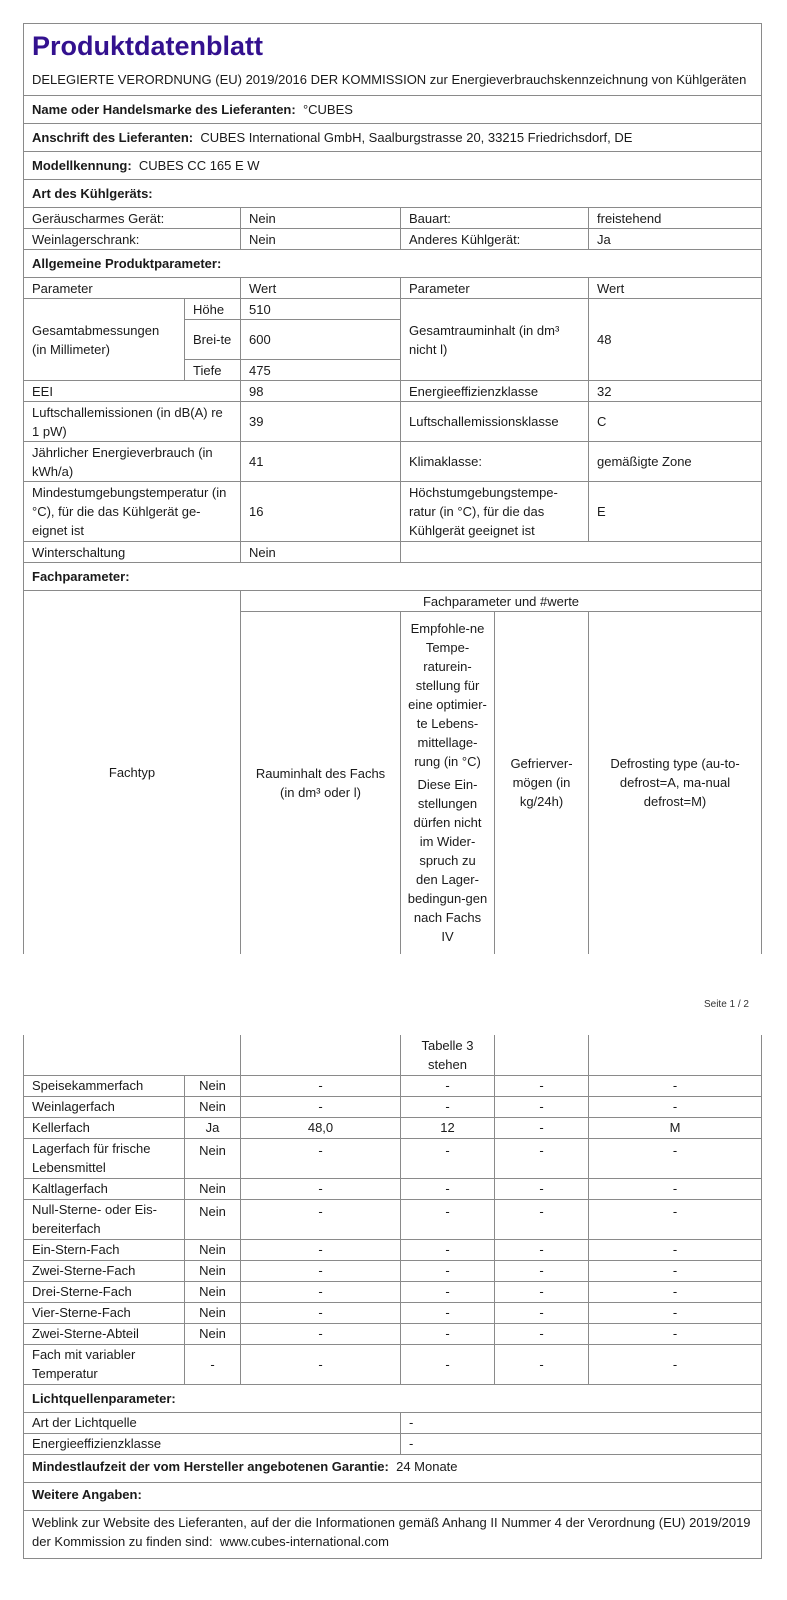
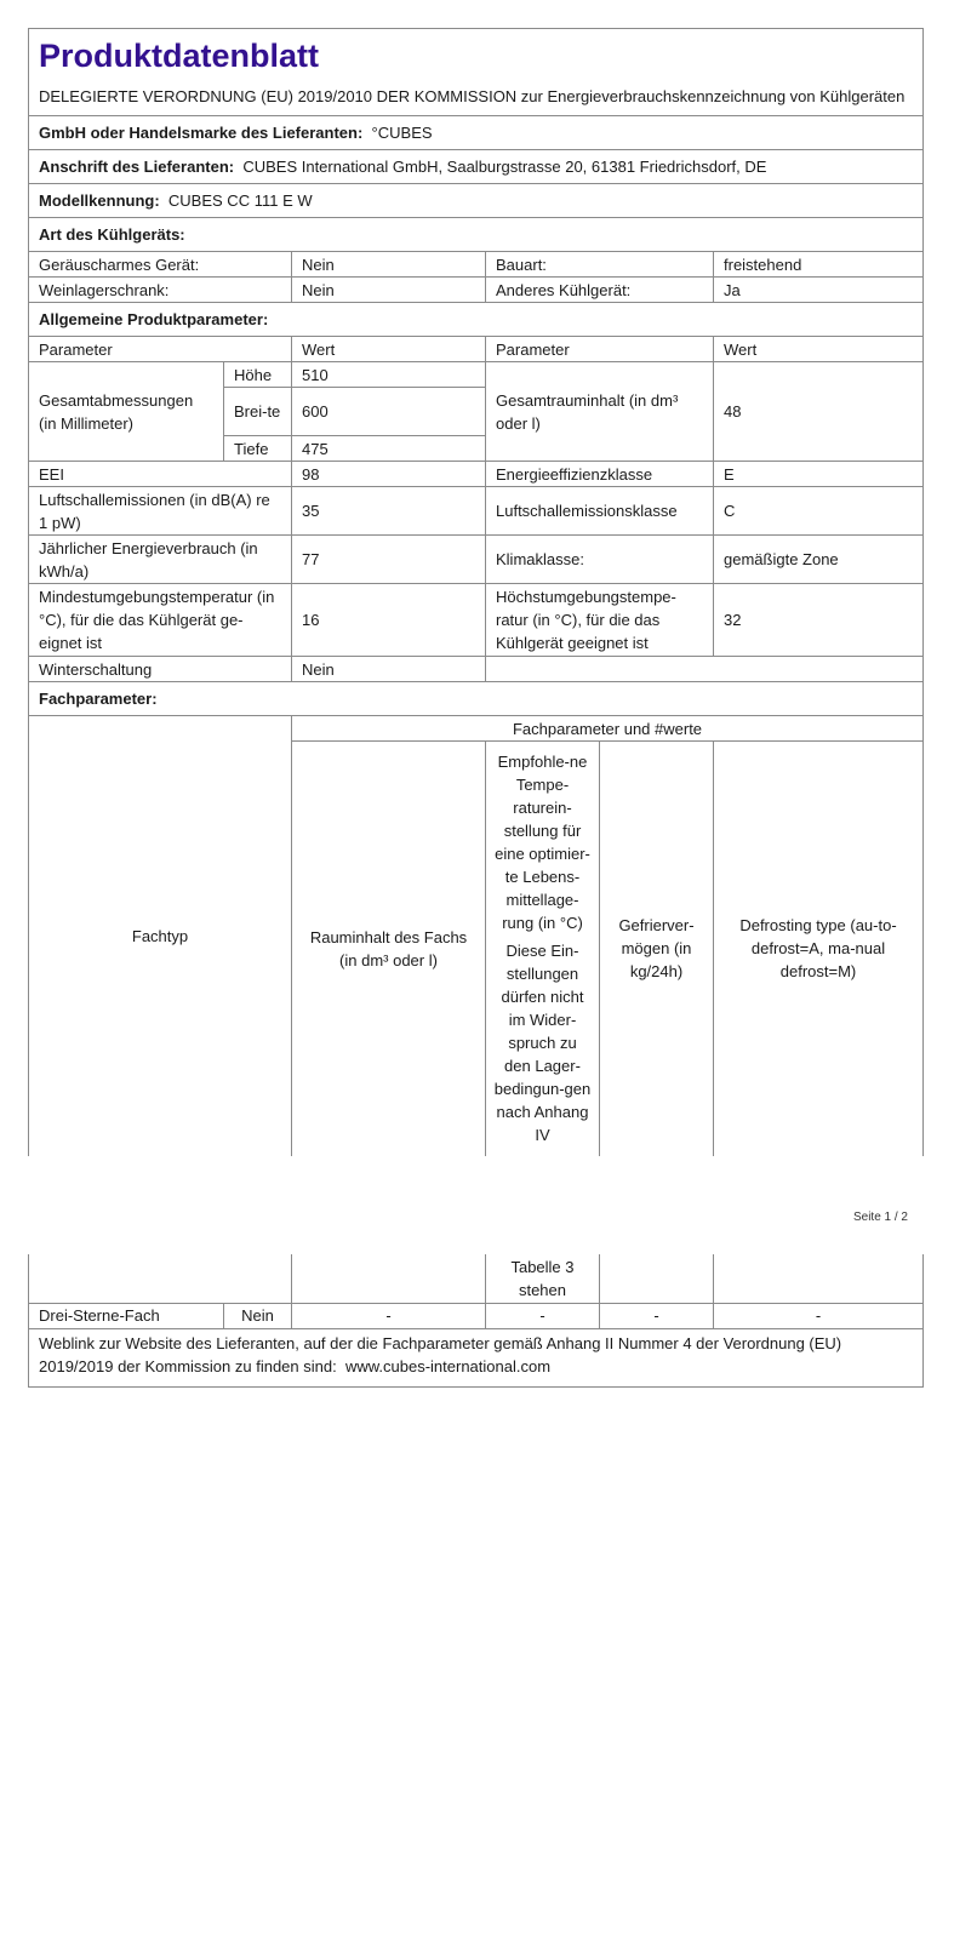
- Produktdatenblatt DELEGIERTE VERORDNUNG (EU) 2019/2016 DER KOMMISSION zur Energieverbrauchskennzeichnung von Kühlgeräten
+ Produktdatenblatt DELEGIERTE VERORDNUNG (EU) 2019/2010 DER KOMMISSION zur Energieverbrauchskennzeichnung von Kühlgeräten
- Name oder Handelsmarke des Lieferanten: °CUBES
+ GmbH oder Handelsmarke des Lieferanten: °CUBES
- Anschrift des Lieferanten: CUBES International GmbH, Saalburgstrasse 20, 33215 Friedrichsdorf, DE
+ Anschrift des Lieferanten: CUBES International GmbH, Saalburgstrasse 20, 61381 Friedrichsdorf, DE
- Modellkennung: CUBES CC 165 E W
+ Modellkennung: CUBES CC 111 E W
  Art des Kühlgeräts:
  Geräuscharmes Gerät:	Nein	Bauart:	freistehend
  Weinlagerschrank:	Nein	Anderes Kühlgerät:	Ja
  Allgemeine Produktparameter:
  Parameter	Wert	Parameter	Wert
- Gesamtabmessungen (in Millimeter)	Höhe	510	Gesamtrauminhalt (in dm³ nicht l)	48
+ Gesamtabmessungen (in Millimeter)	Höhe	510	Gesamtrauminhalt (in dm³ oder l)	48
  Brei-te	600
  Tiefe	475
- EEI	98	Energieeffizienzklasse	32
+ EEI	98	Energieeffizienzklasse	E
- Luftschallemissionen (in dB(A) re 1 pW)	39	Luftschallemissionsklasse	C
+ Luftschallemissionen (in dB(A) re 1 pW)	35	Luftschallemissionsklasse	C
- Jährlicher Energieverbrauch (in kWh/a)	41	Klimaklasse:	gemäßigte Zone
+ Jährlicher Energieverbrauch (in kWh/a)	77	Klimaklasse:	gemäßigte Zone
- Mindestumgebungstemperatur (in °C), für die das Kühlgerät ge-eignet ist	16	Höchstumgebungstempe-ratur (in °C), für die das Kühlgerät geeignet ist	E
+ Mindestumgebungstemperatur (in °C), für die das Kühlgerät ge-eignet ist	16	Höchstumgebungstempe-ratur (in °C), für die das Kühlgerät geeignet ist	32
  Winterschaltung	Nein
  Fachparameter:
  Fachtyp	Fachparameter und #werte
- Rauminhalt des Fachs (in dm³ oder l)	Empfohle-ne Tempe-raturein-stellung für eine optimier-te Lebens-mittellage-rung (in °C) Diese Ein-stellungen dürfen nicht im Wider-spruch zu den Lager-bedingun-gen nach Fachs IV	Gefrierver-mögen (in kg/24h)	Defrosting type (au-to-defrost=A, ma-nual defrost=M)
+ Rauminhalt des Fachs (in dm³ oder l)	Empfohle-ne Tempe-raturein-stellung für eine optimier-te Lebens-mittellage-rung (in °C) Diese Ein-stellungen dürfen nicht im Wider-spruch zu den Lager-bedingun-gen nach Anhang IV	Gefrierver-mögen (in kg/24h)	Defrosting type (au-to-defrost=A, ma-nual defrost=M)
  Seite 1 / 2
  		Tabelle 3 stehen
- Speisekammerfach	Nein	-	-	-	-
- Weinlagerfach	Nein	-	-	-	-
- Kellerfach	Ja	48,0	12	-	M
- Lagerfach für frische Lebensmittel	Nein	-	-	-	-
- Kaltlagerfach	Nein	-	-	-	-
- Null-Sterne- oder Eis-bereiterfach	Nein	-	-	-	-
- Ein-Stern-Fach	Nein	-	-	-	-
- Zwei-Sterne-Fach	Nein	-	-	-	-
  Drei-Sterne-Fach	Nein	-	-	-	-
- Vier-Sterne-Fach	Nein	-	-	-	-
- Zwei-Sterne-Abteil	Nein	-	-	-	-
- Fach mit variabler Temperatur	-	-	-	-	-
- Lichtquellenparameter:
- Art der Lichtquelle	-
- Energieeffizienzklasse	-
- Mindestlaufzeit der vom Hersteller angebotenen Garantie: 24 Monate
- Weitere Angaben:
- Weblink zur Website des Lieferanten, auf der die Informationen gemäß Anhang II Nummer 4 der Verordnung (EU) 2019/2019 der Kommission zu finden sind: www.cubes-international.com
+ Weblink zur Website des Lieferanten, auf der die Fachparameter gemäß Anhang II Nummer 4 der Verordnung (EU) 2019/2019 der Kommission zu finden sind: www.cubes-international.com
